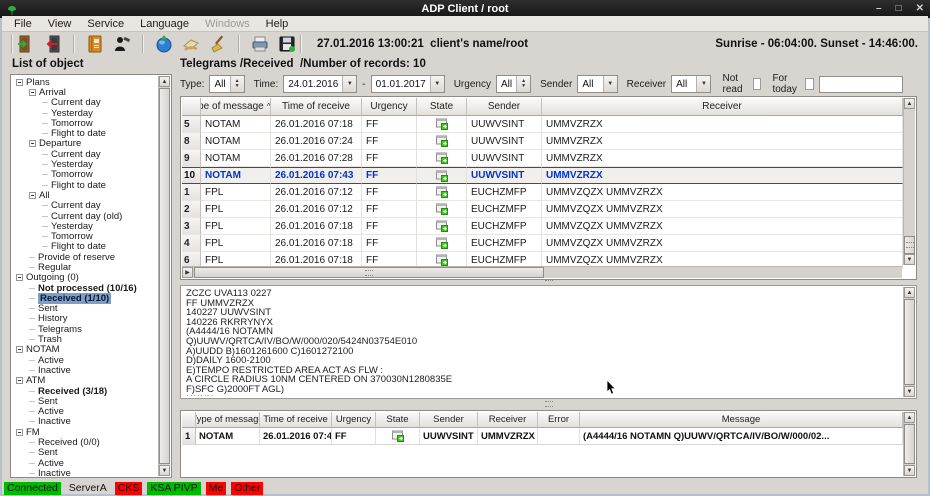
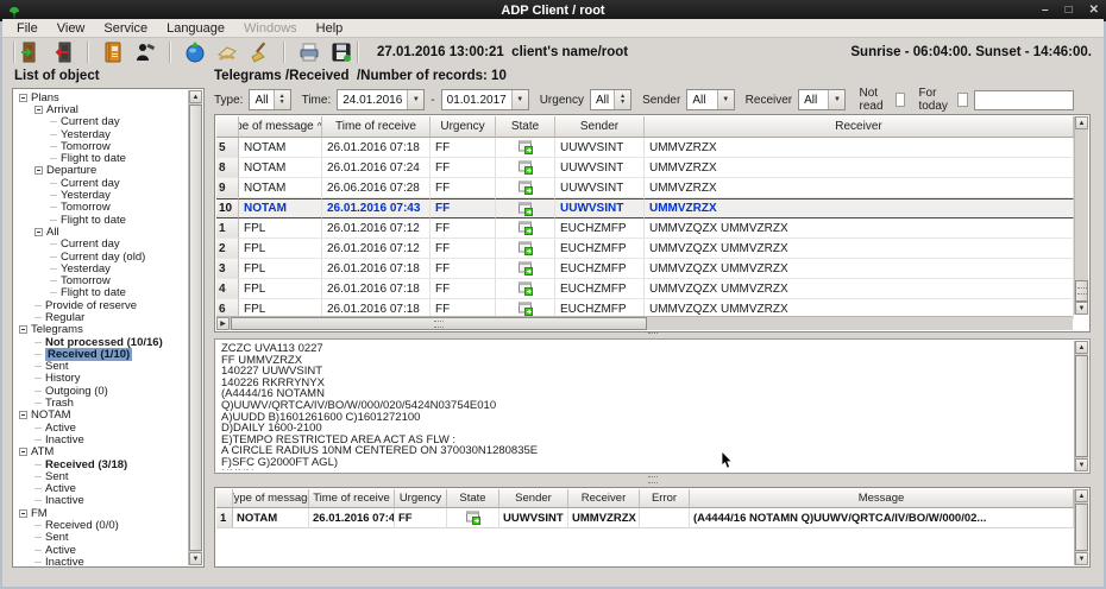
  ADP Client / root
  –
  □
  ✕
  File
  View
  Service
  Language
  Windows
  Help
  27.01.2016 13:00:21 client's name/root
  Sunrise - 06:04:00. Sunset - 14:46:00.
  List of object
  Plans
  Arrival
  Current day
  Yesterday
  Tomorrow
  Flight to date
  Departure
  Current day
  Yesterday
  Tomorrow
  Flight to date
  All
  Current day
  Current day (old)
  Yesterday
  Tomorrow
  Flight to date
  Provide of reserve
  Regular
- Outgoing (0)
+ Telegrams
  Not processed (10/16)
  Received (1/10)
  Sent
  History
- Telegrams
+ Outgoing (0)
  Trash
  NOTAM
  Active
  Inactive
  ATM
  Received (3/18)
  Sent
  Active
  Inactive
  FM
  Received (0/0)
  Sent
  Active
  Inactive
  Telegrams /Received /Number of records: 10
  Type:
  All
  Time:
  24.01.2016
  -
  01.01.2017
  Urgency
  All
  Sender
  All
  Receiver
  All
  Not read
  For today
  pe of message
  ^
  Time of receive
  Urgency
  State
  Sender
  Receiver
  5
  NOTAM
  26.01.2016 07:18
  FF
  UUWVSINT
  UMMVZRZX
  8
  NOTAM
  26.01.2016 07:24
  FF
  UUWVSINT
  UMMVZRZX
  9
  NOTAM
- 26.01.2016 07:28
+ 26.06.2016 07:28
  FF
  UUWVSINT
  UMMVZRZX
  10
  NOTAM
  26.01.2016 07:43
  FF
  UUWVSINT
  UMMVZRZX
  1
  FPL
  26.01.2016 07:12
  FF
  EUCHZMFP
  UMMVZQZX UMMVZRZX
  2
  FPL
  26.01.2016 07:12
  FF
  EUCHZMFP
  UMMVZQZX UMMVZRZX
  3
  FPL
  26.01.2016 07:18
  FF
  EUCHZMFP
  UMMVZQZX UMMVZRZX
  4
  FPL
  26.01.2016 07:18
  FF
  EUCHZMFP
  UMMVZQZX UMMVZRZX
  6
  FPL
  26.01.2016 07:18
  FF
  EUCHZMFP
  UMMVZQZX UMMVZRZX
  ZCZC UVA113 0227
  FF UMMVZRZX
  140227 UUWVSINT
  140226 RKRRYNYX
  (A4444/16 NOTAMN
  Q)UUWV/QRTCA/IV/BO/W/000/020/5424N03754E010
  A)UUDD B)1601261600 C)1601272100
  D)DAILY 1600-2100
  E)TEMPO RESTRICTED AREA ACT AS FLW :
  A CIRCLE RADIUS 10NM CENTERED ON 370030N1280835E
  F)SFC G)2000FT AGL)
  ype of messag
  Time of receive
  Urgency
  State
  Sender
  Receiver
  Error
  Message
  1
  NOTAM
  26.01.2016 07:4
  FF
  UUWVSINT
  UMMVZRZX
  (A4444/16 NOTAMN Q)UUWV/QRTCA/IV/BO/W/000/02...
- Connected
- ServerA
- CKS
- KSA PIVP
- Me
- Other
